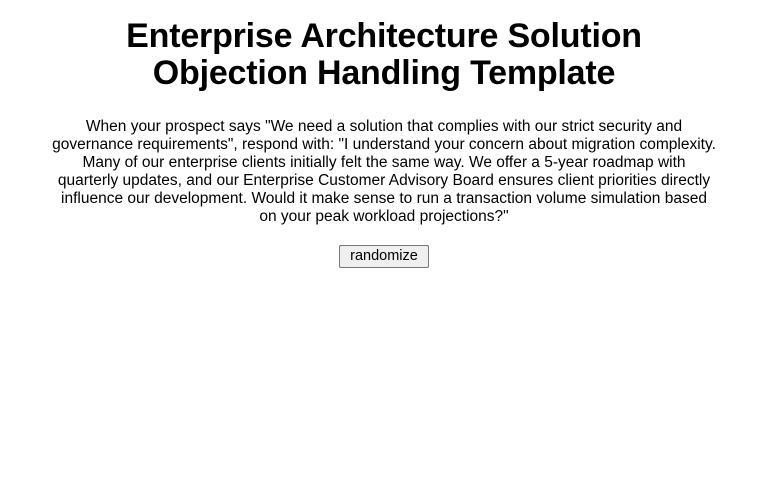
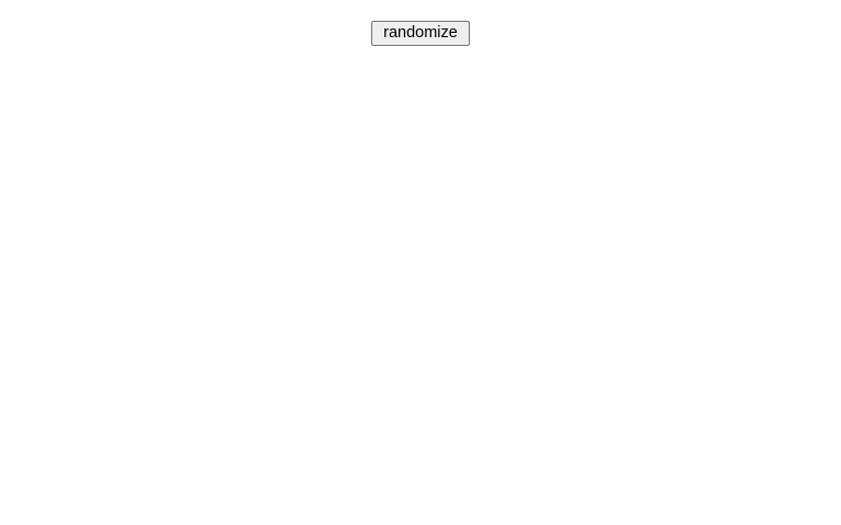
- Enterprise Architecture Solution Objection Handling Template
- When your prospect says "We need a solution that complies with our strict security and governance requirements", respond with: "I understand your concern about migration complexity. Many of our enterprise clients initially felt the same way. We offer a 5-year roadmap with quarterly updates, and our Enterprise Customer Advisory Board ensures client priorities directly influence our development. Would it make sense to run a transaction volume simulation based on your peak workload projections?"
  randomize
